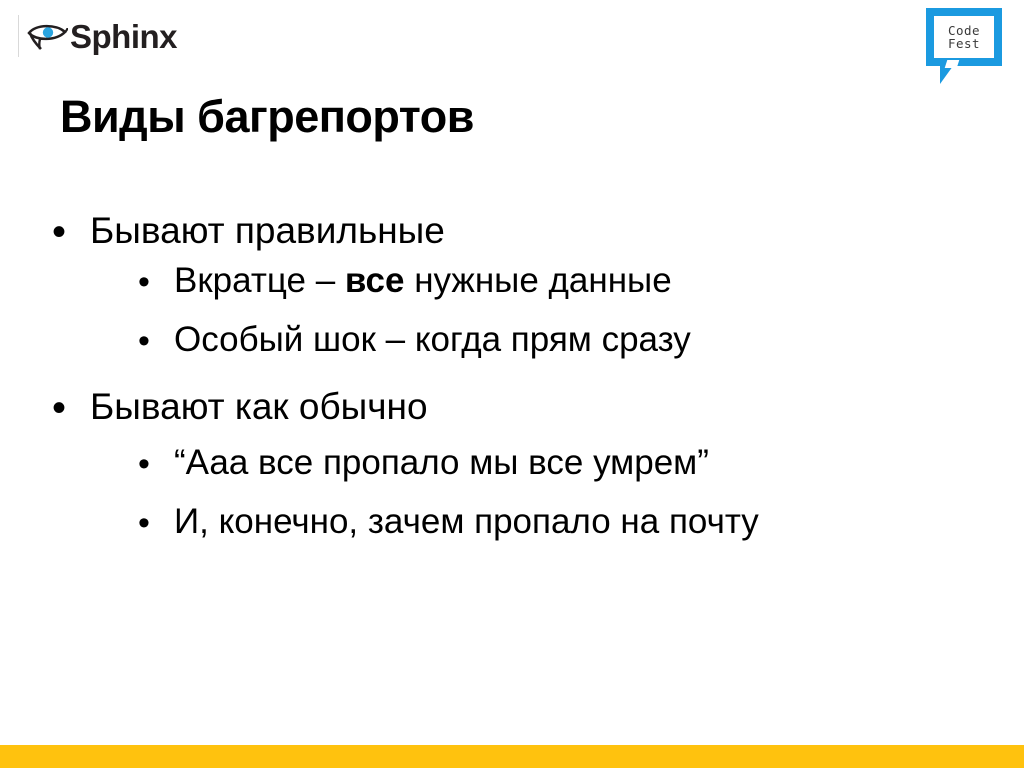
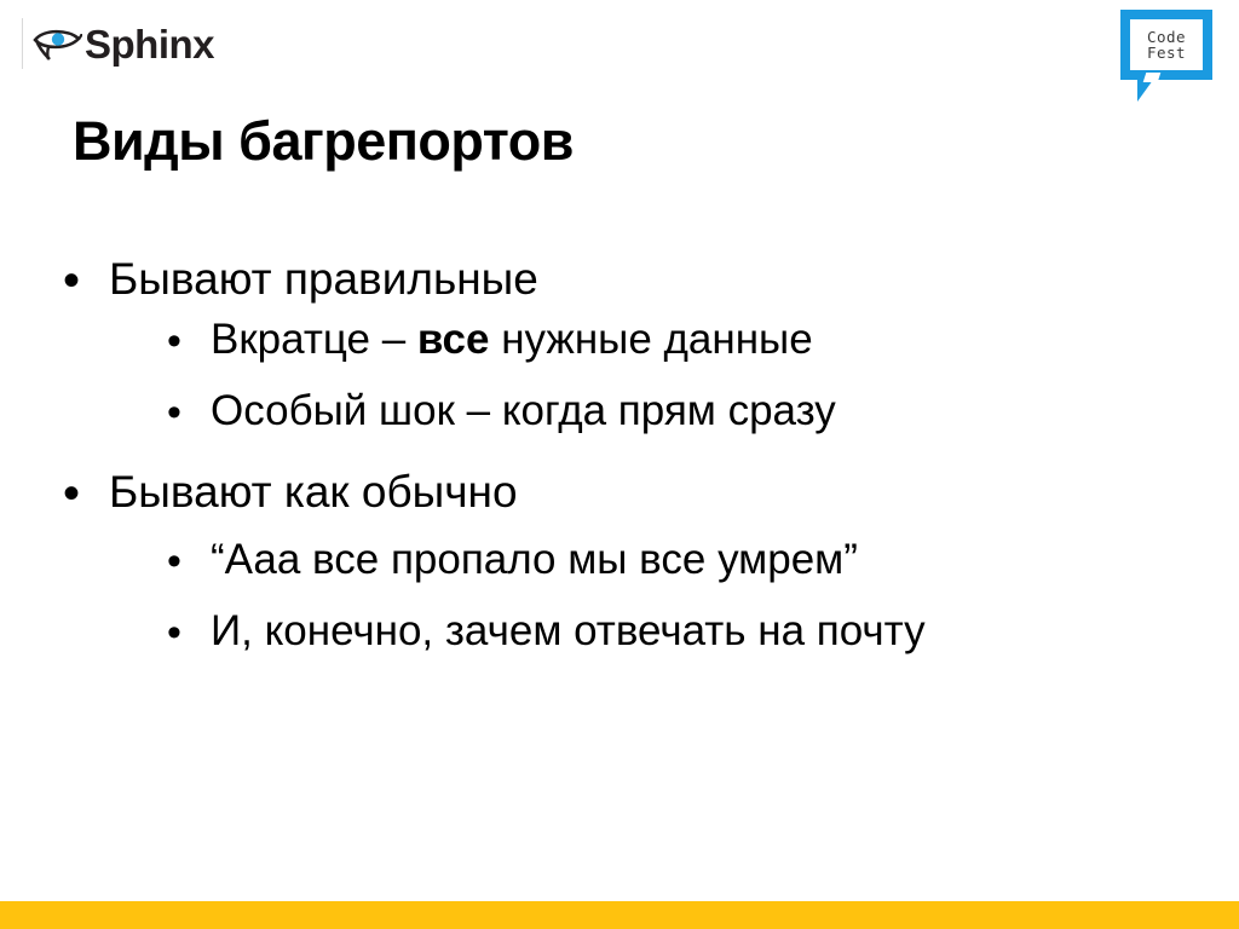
  Sphinx
  Code
  Fest
  Виды багрепортов
  •
  Бывают правильные
  •
  Вкратце – все нужные данные
  •
  Особый шок – когда прям сразу
  •
  Бывают как обычно
  •
  “Ааа все пропало мы все умрем”
  •
- И, конечно, зачем пропало на почту
+ И, конечно, зачем отвечать на почту
